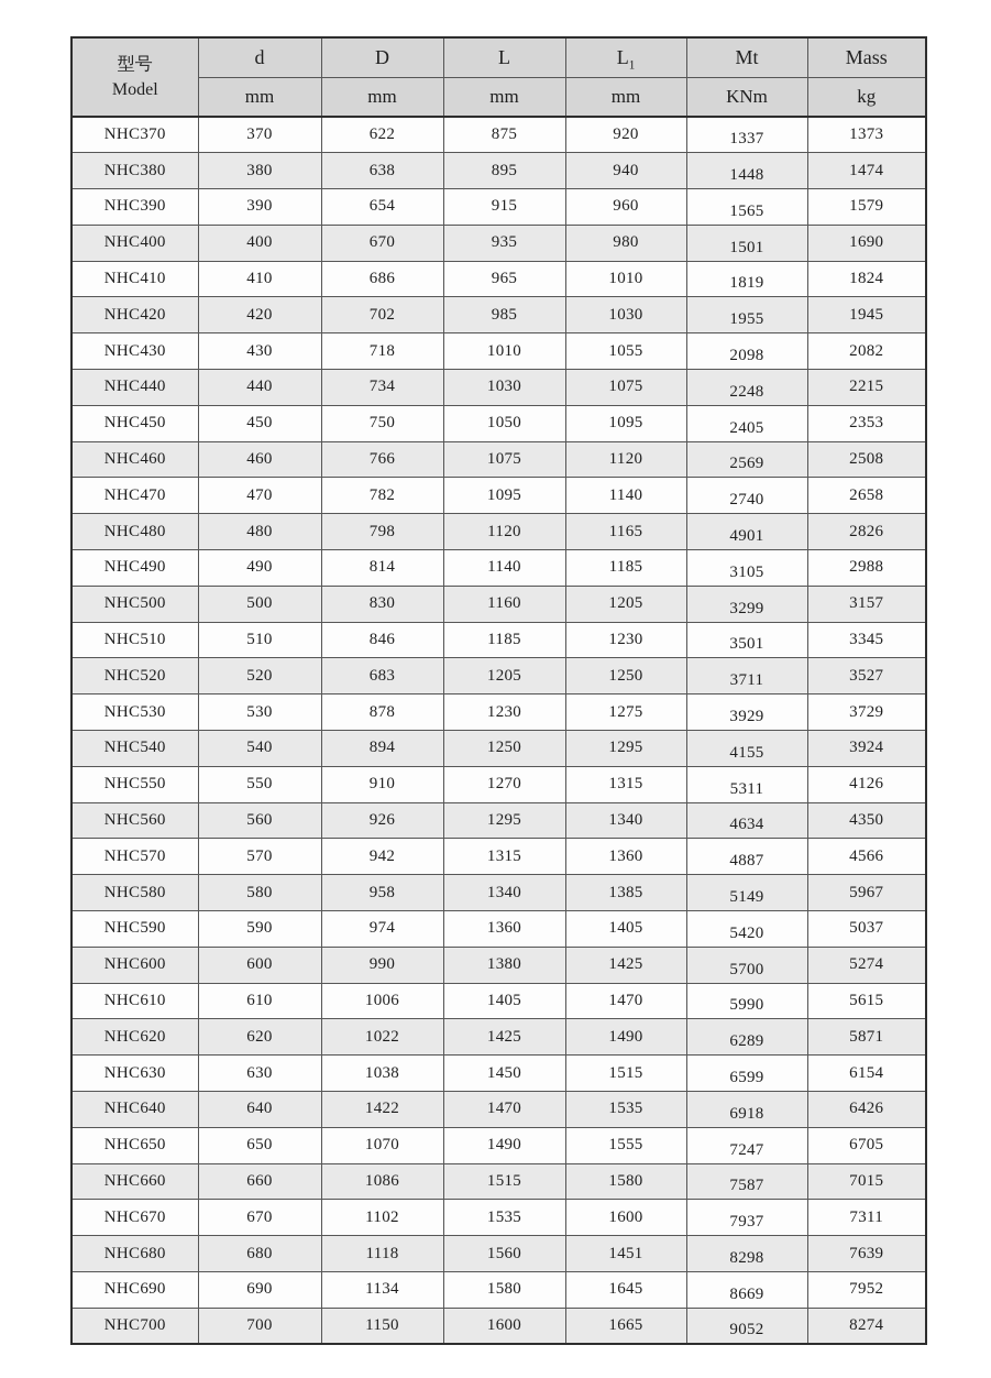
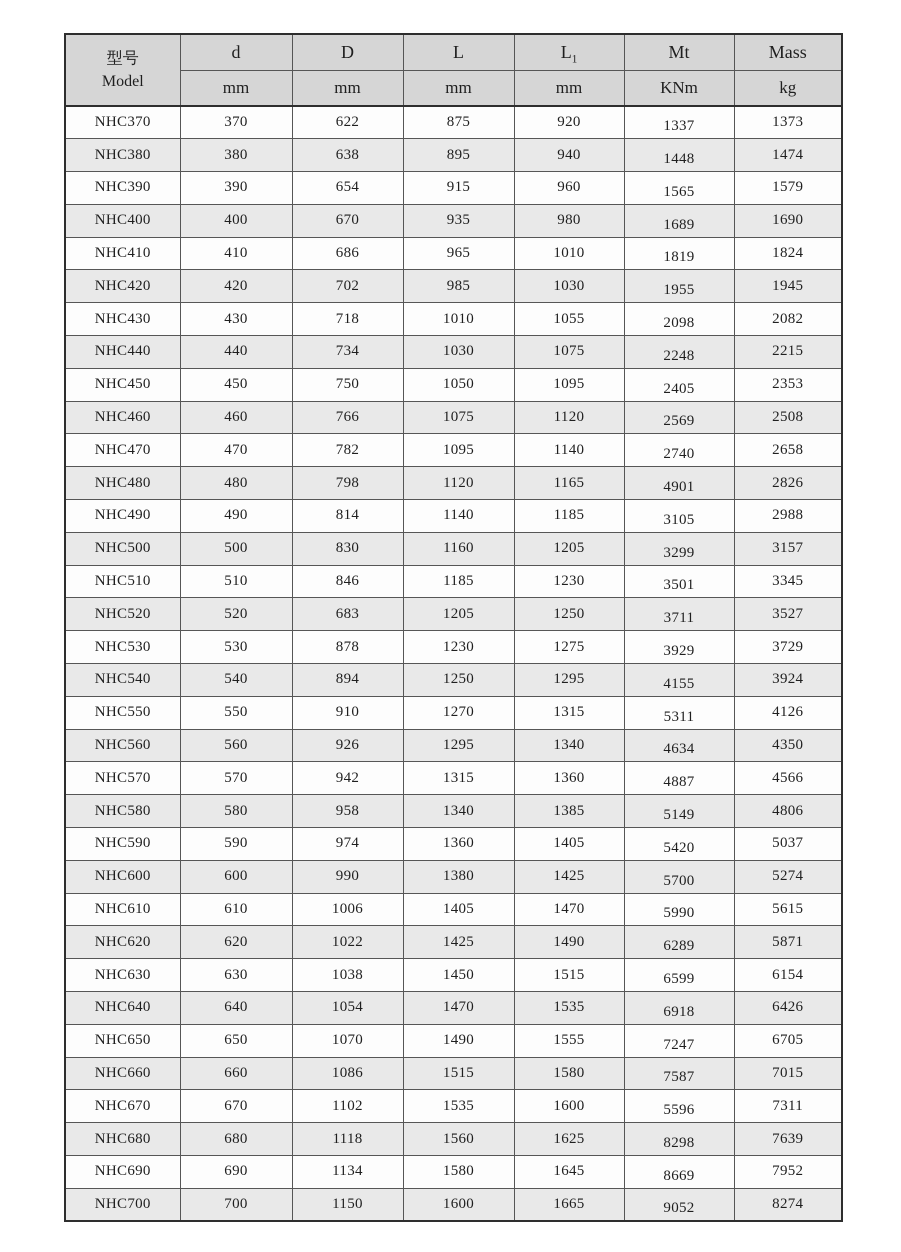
  型号 Model	d	D	L	L1	Mt	Mass
  mm	mm	mm	mm	KNm	kg
  NHC370	370	622	875	920	1337	1373
  NHC380	380	638	895	940	1448	1474
  NHC390	390	654	915	960	1565	1579
- NHC400	400	670	935	980	1501	1690
+ NHC400	400	670	935	980	1689	1690
  NHC410	410	686	965	1010	1819	1824
  NHC420	420	702	985	1030	1955	1945
  NHC430	430	718	1010	1055	2098	2082
  NHC440	440	734	1030	1075	2248	2215
  NHC450	450	750	1050	1095	2405	2353
  NHC460	460	766	1075	1120	2569	2508
  NHC470	470	782	1095	1140	2740	2658
  NHC480	480	798	1120	1165	4901	2826
  NHC490	490	814	1140	1185	3105	2988
  NHC500	500	830	1160	1205	3299	3157
  NHC510	510	846	1185	1230	3501	3345
  NHC520	520	683	1205	1250	3711	3527
  NHC530	530	878	1230	1275	3929	3729
  NHC540	540	894	1250	1295	4155	3924
  NHC550	550	910	1270	1315	5311	4126
  NHC560	560	926	1295	1340	4634	4350
  NHC570	570	942	1315	1360	4887	4566
- NHC580	580	958	1340	1385	5149	5967
+ NHC580	580	958	1340	1385	5149	4806
  NHC590	590	974	1360	1405	5420	5037
  NHC600	600	990	1380	1425	5700	5274
  NHC610	610	1006	1405	1470	5990	5615
  NHC620	620	1022	1425	1490	6289	5871
  NHC630	630	1038	1450	1515	6599	6154
- NHC640	640	1422	1470	1535	6918	6426
+ NHC640	640	1054	1470	1535	6918	6426
  NHC650	650	1070	1490	1555	7247	6705
  NHC660	660	1086	1515	1580	7587	7015
- NHC670	670	1102	1535	1600	7937	7311
+ NHC670	670	1102	1535	1600	5596	7311
- NHC680	680	1118	1560	1451	8298	7639
+ NHC680	680	1118	1560	1625	8298	7639
  NHC690	690	1134	1580	1645	8669	7952
  NHC700	700	1150	1600	1665	9052	8274
